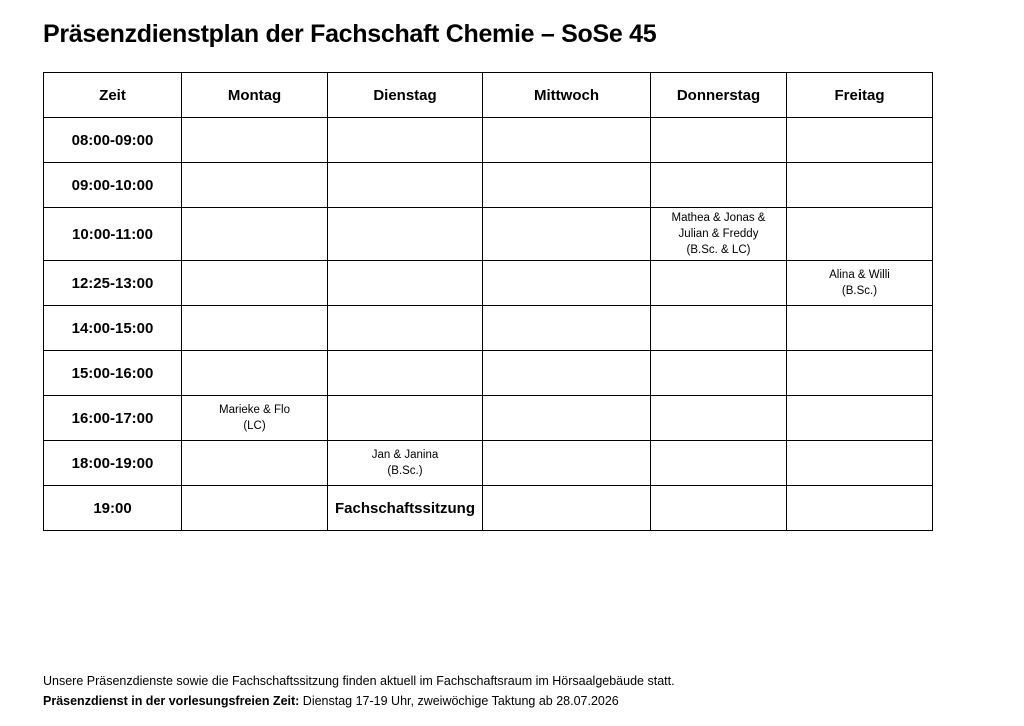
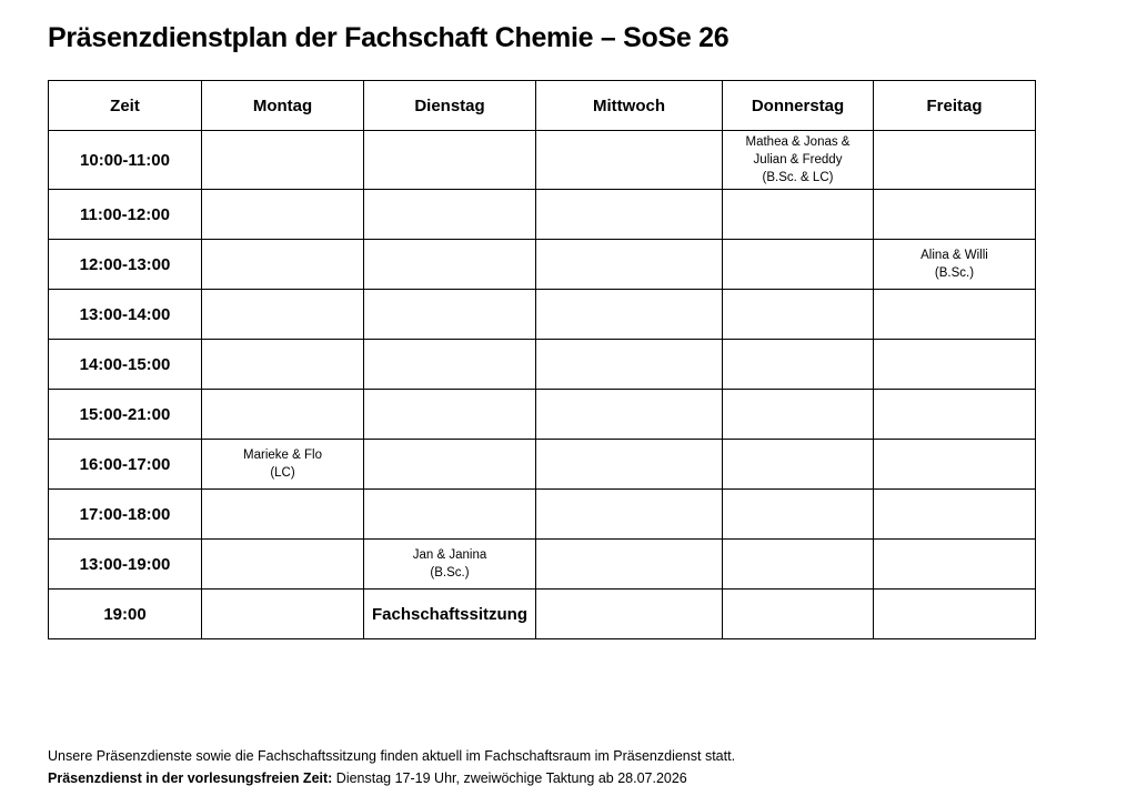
- Präsenzdienstplan der Fachschaft Chemie – SoSe 45
+ Präsenzdienstplan der Fachschaft Chemie – SoSe 26
  Zeit	Montag	Dienstag	Mittwoch	Donnerstag	Freitag
- 08:00-09:00
- 09:00-10:00
  10:00-11:00				Mathea & Jonas &Julian & Freddy(B.Sc. & LC)
+ 11:00-12:00
- 12:25-13:00					Alina & Willi(B.Sc.)
+ 12:00-13:00					Alina & Willi(B.Sc.)
+ 13:00-14:00
  14:00-15:00
- 15:00-16:00
+ 15:00-21:00
  16:00-17:00	Marieke & Flo(LC)
+ 17:00-18:00
- 18:00-19:00		Jan & Janina(B.Sc.)
+ 13:00-19:00		Jan & Janina(B.Sc.)
  19:00		Fachschaftssitzung
- Unsere Präsenzdienste sowie die Fachschaftssitzung finden aktuell im Fachschaftsraum im Hörsaalgebäude statt.
+ Unsere Präsenzdienste sowie die Fachschaftssitzung finden aktuell im Fachschaftsraum im Präsenzdienst statt.
  Präsenzdienst in der vorlesungsfreien Zeit: Dienstag 17-19 Uhr, zweiwöchige Taktung ab 28.07.2026
